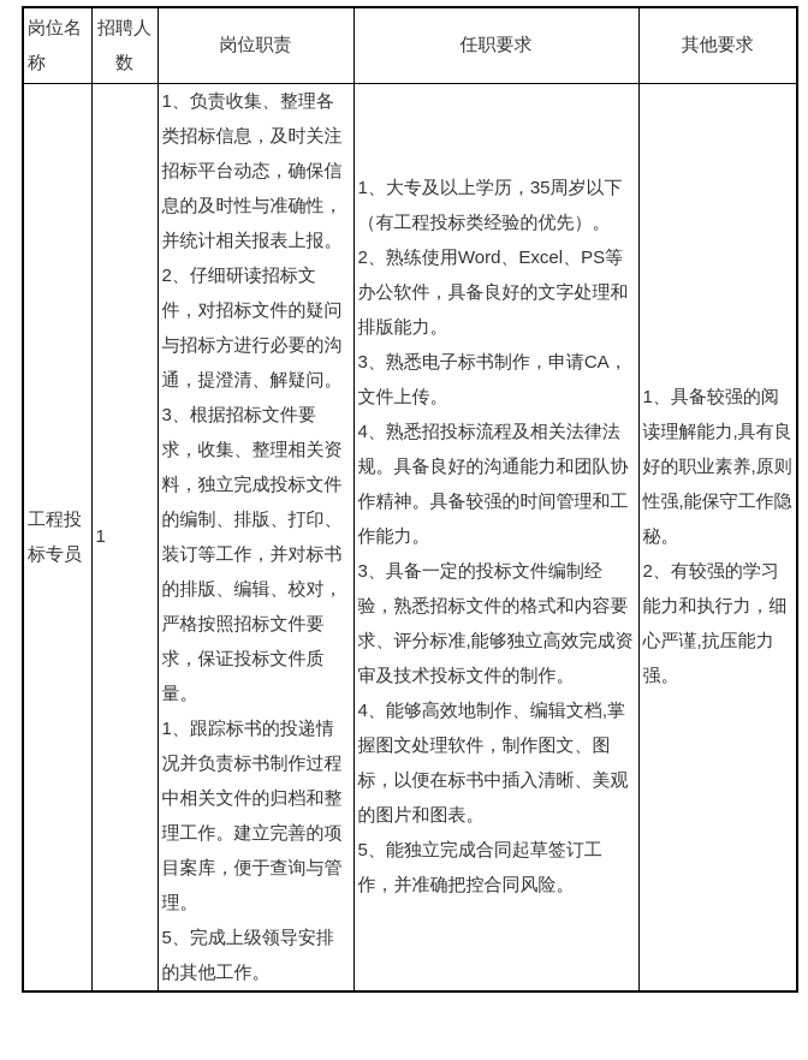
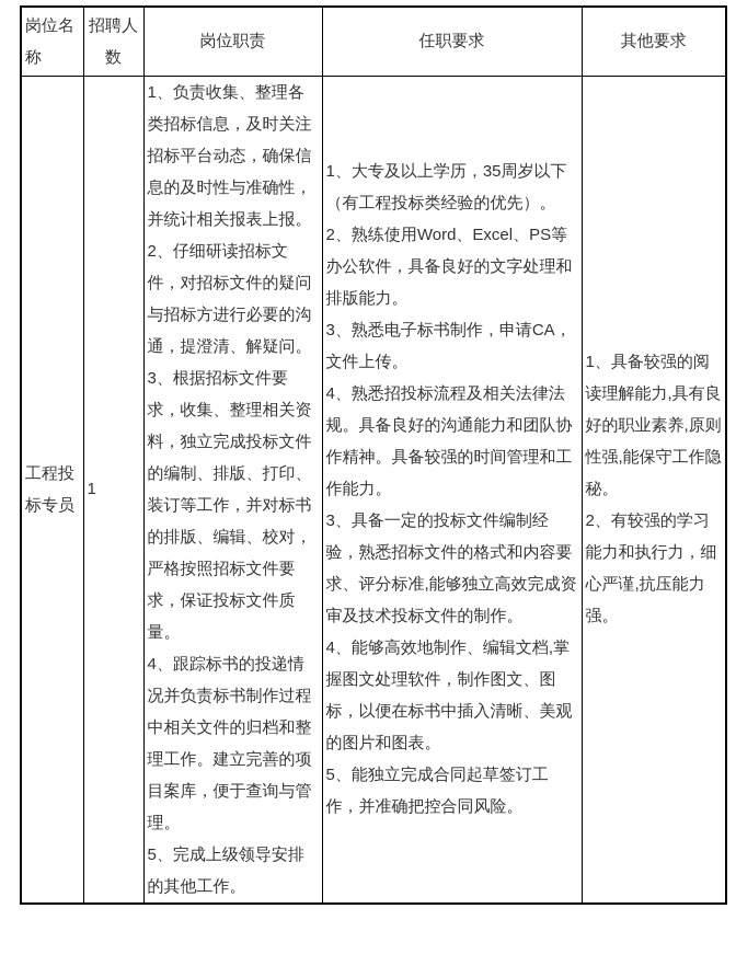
  岗位名称	招聘人数	岗位职责	任职要求	其他要求
- 工程投标专员	1	1、负责收集、整理各类招标信息，及时关注招标平台动态，确保信息的及时性与准确性，并统计相关报表上报。 2、仔细研读招标文件，对招标文件的疑问与招标方进行必要的沟通，提澄清、解疑问。 3、根据招标文件要求，收集、整理相关资料，独立完成投标文件的编制、排版、打印、装订等工作，并对标书的排版、编辑、校对，严格按照招标文件要求，保证投标文件质量。 1、跟踪标书的投递情况并负责标书制作过程中相关文件的归档和整理工作。建立完善的项目案库，便于查询与管理。 5、完成上级领导安排的其他工作。	1、大专及以上学历，35周岁以下（有工程投标类经验的优先）。 2、熟练使用Word、Excel、PS等办公软件，具备良好的文字处理和排版能力。 3、熟悉电子标书制作，申请CA，文件上传。 4、熟悉招投标流程及相关法律法规。具备良好的沟通能力和团队协作精神。具备较强的时间管理和工作能力。 3、具备一定的投标文件编制经验，熟悉招标文件的格式和内容要求、评分标准,能够独立高效完成资审及技术投标文件的制作。 4、能够高效地制作、编辑文档,掌握图文处理软件，制作图文、图标，以便在标书中插入清晰、美观的图片和图表。 5、能独立完成合同起草签订工作，并准确把控合同风险。	1、具备较强的阅读理解能力,具有良好的职业素养,原则性强,能保守工作隐秘。 2、有较强的学习能力和执行力，细心严谨,抗压能力强。
+ 工程投标专员	1	1、负责收集、整理各类招标信息，及时关注招标平台动态，确保信息的及时性与准确性，并统计相关报表上报。 2、仔细研读招标文件，对招标文件的疑问与招标方进行必要的沟通，提澄清、解疑问。 3、根据招标文件要求，收集、整理相关资料，独立完成投标文件的编制、排版、打印、装订等工作，并对标书的排版、编辑、校对，严格按照招标文件要求，保证投标文件质量。 4、跟踪标书的投递情况并负责标书制作过程中相关文件的归档和整理工作。建立完善的项目案库，便于查询与管理。 5、完成上级领导安排的其他工作。	1、大专及以上学历，35周岁以下（有工程投标类经验的优先）。 2、熟练使用Word、Excel、PS等办公软件，具备良好的文字处理和排版能力。 3、熟悉电子标书制作，申请CA，文件上传。 4、熟悉招投标流程及相关法律法规。具备良好的沟通能力和团队协作精神。具备较强的时间管理和工作能力。 3、具备一定的投标文件编制经验，熟悉招标文件的格式和内容要求、评分标准,能够独立高效完成资审及技术投标文件的制作。 4、能够高效地制作、编辑文档,掌握图文处理软件，制作图文、图标，以便在标书中插入清晰、美观的图片和图表。 5、能独立完成合同起草签订工作，并准确把控合同风险。	1、具备较强的阅读理解能力,具有良好的职业素养,原则性强,能保守工作隐秘。 2、有较强的学习能力和执行力，细心严谨,抗压能力强。
